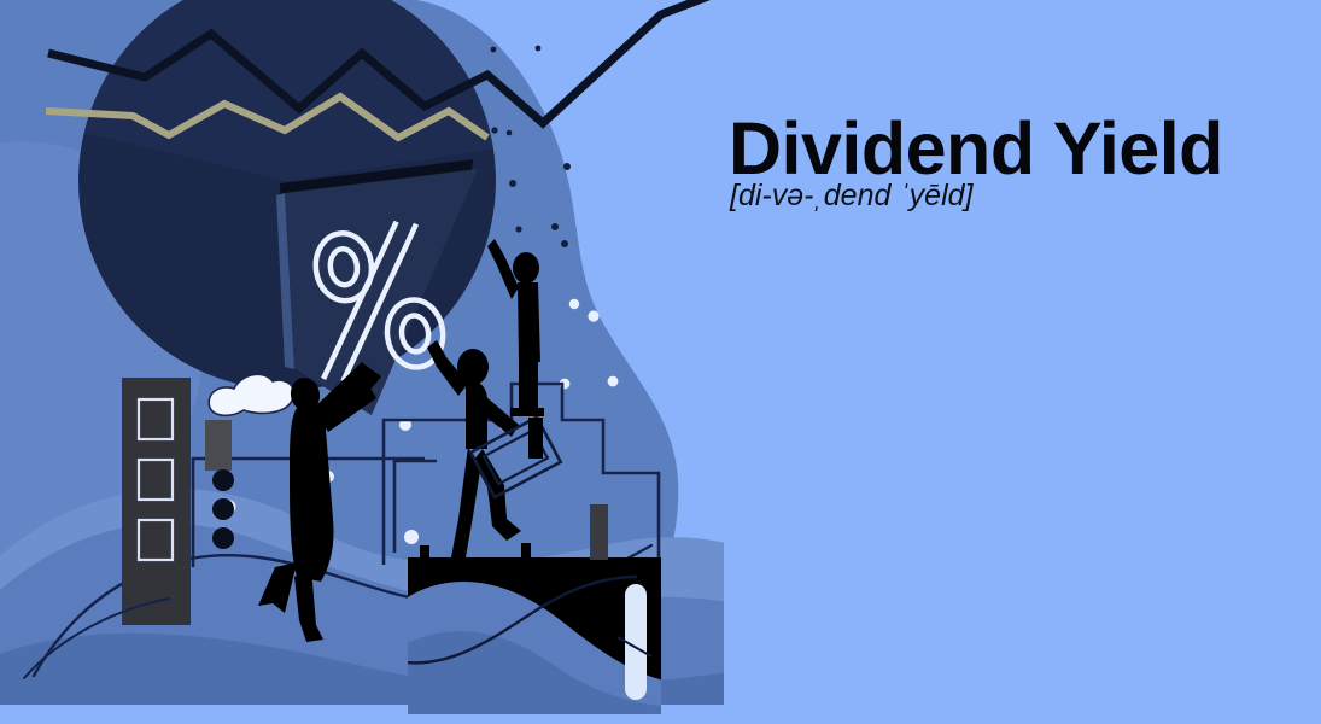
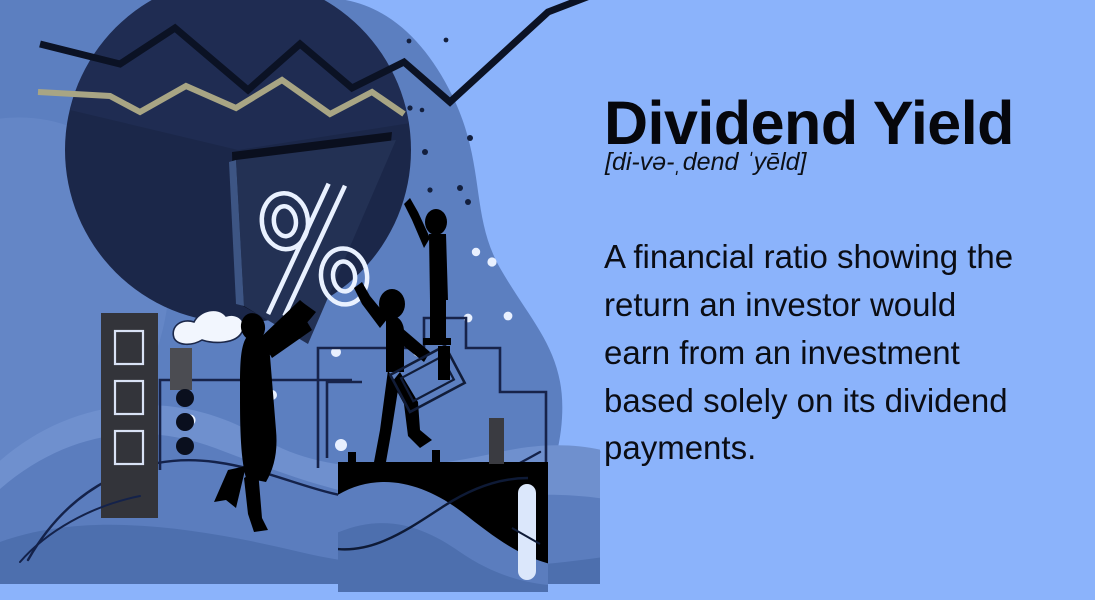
  Dividend Yield
  [di-və-ˌdend ˈyēld]
+ A financial ratio showing the return an investor would earn from an investment based solely on its dividend payments.
